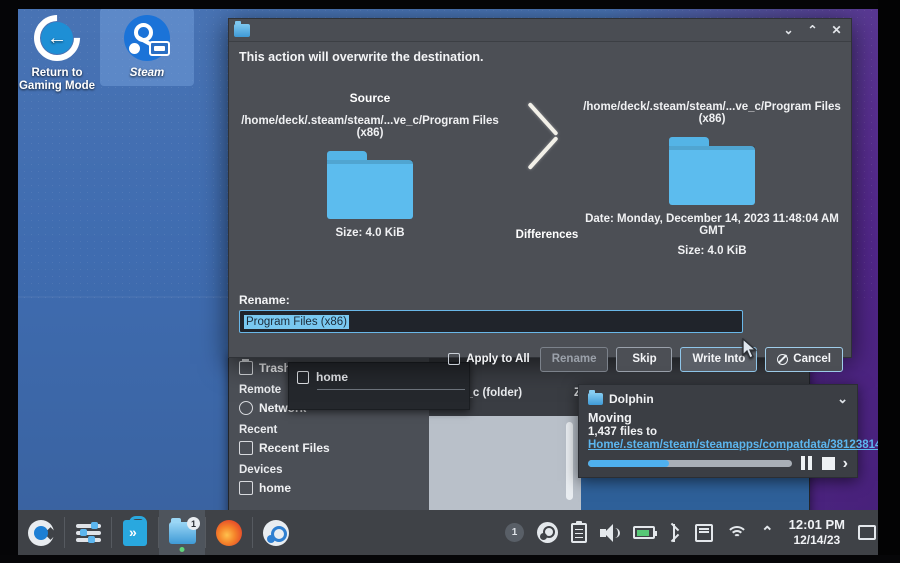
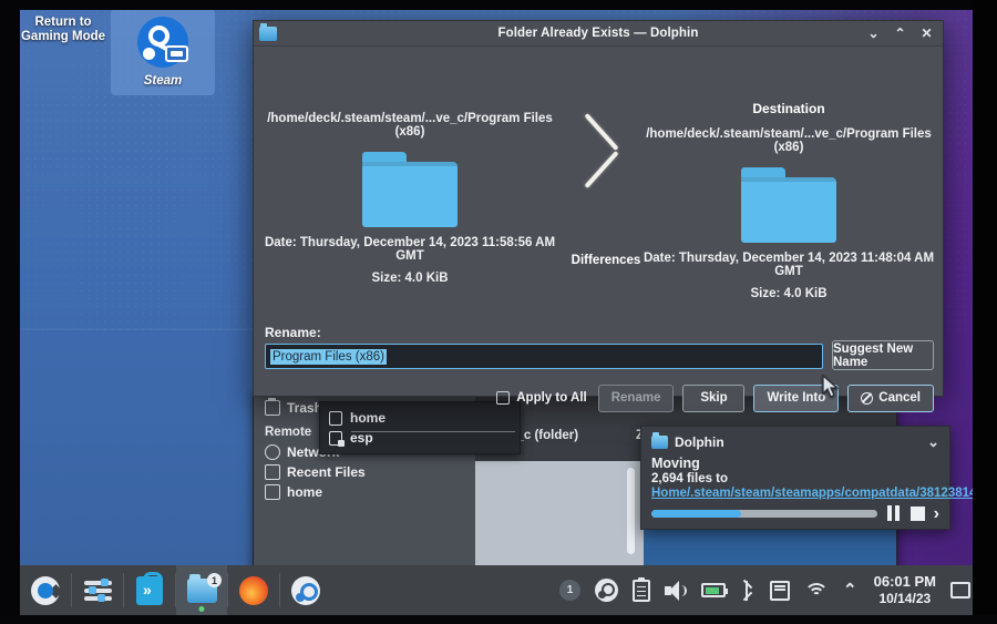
- ←
  Return to
  Gaming Mode
  Steam
  Tras
  Remote
- Recent
  Recent Files
- Devices
  home
  home
+ esp
+ Folder Already Exists — Dolphin
  ⌄
  ⌃
  ✕
- This action will overwrite the destination.
- Source
  /home/deck/.steam/steam/...ve_c/Program Files (x86)
+ Date: Thursday, December 14, 2023 11:58:56 AM GMT
  Size: 4.0 KiB
  Differences
+ Destination
  /home/deck/.steam/steam/...ve_c/Program Files (x86)
- Date: Monday, December 14, 2023 11:48:04 AM GMT
+ Date: Thursday, December 14, 2023 11:48:04 AM GMT
  Size: 4.0 KiB
  Rename:
  Program Files (x86)
+ Suggest New Name
  Apply to All
  Rename
  Skip
  Write Into
  Cancel
  Dolphin
  ⌄
  Moving
- 1,437 files to Home/.steam/steam/steamapps/compatdata/3812381
+ 2,694 files to Home/.steam/steam/steamapps/compatdata/3812381
  ›
  1
  1
  ⌃
- 12:01 PM
+ 06:01 PM
- 12/14/23
+ 10/14/23
